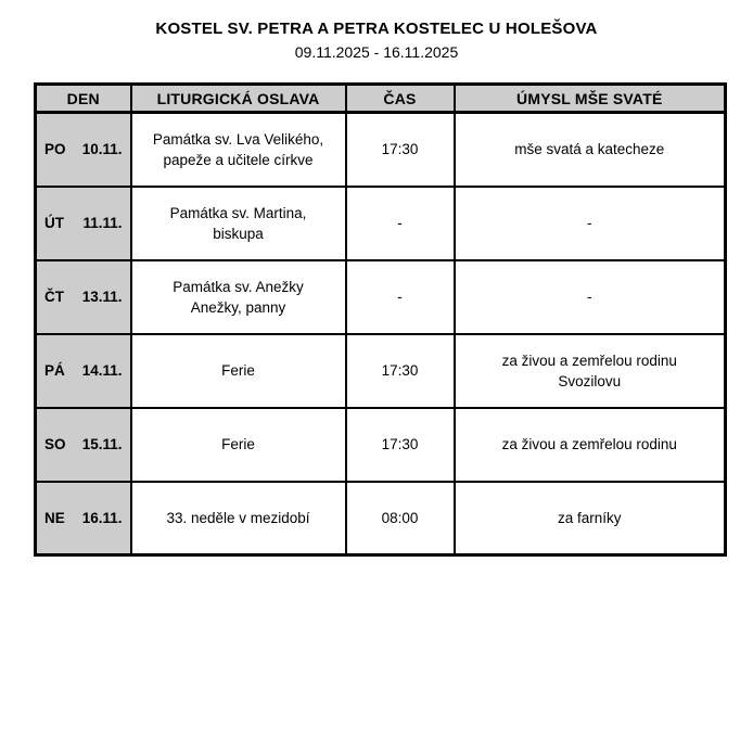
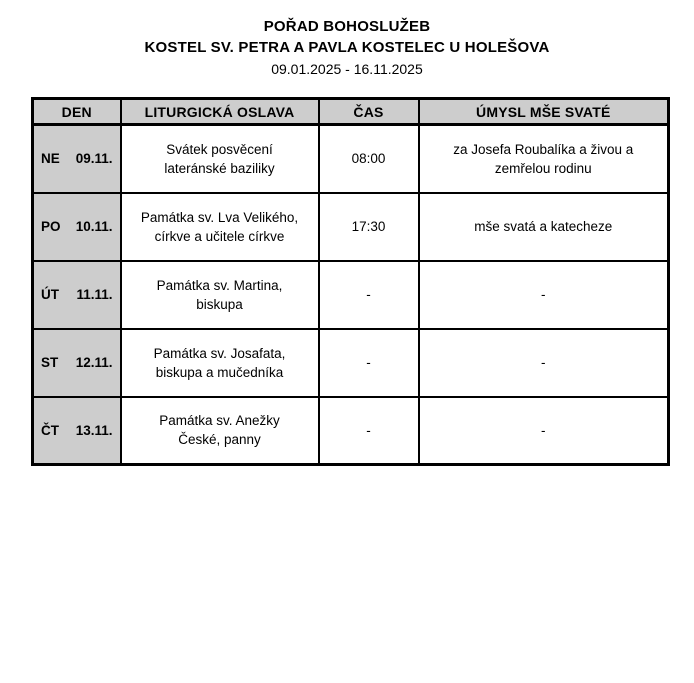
+ POŘAD BOHOSLUŽEB
- KOSTEL SV. PETRA A PETRA KOSTELEC U HOLEŠOVA
+ KOSTEL SV. PETRA A PAVLA KOSTELEC U HOLEŠOVA
- 09.11.2025 - 16.11.2025
+ 09.01.2025 - 16.11.2025
  DEN	LITURGICKÁ OSLAVA	ČAS	ÚMYSL MŠE SVATÉ
+ NE 09.11.	Svátek posvěcení lateránské baziliky	08:00	za Josefa Roubalíka a živou a zemřelou rodinu
- PO 10.11.	Památka sv. Lva Velikého, papeže a učitele církve	17:30	mše svatá a katecheze
+ PO 10.11.	Památka sv. Lva Velikého, církve a učitele církve	17:30	mše svatá a katecheze
  ÚT 11.11.	Památka sv. Martina, biskupa	-	-
+ ST 12.11.	Památka sv. Josafata, biskupa a mučedníka	-	-
- ČT 13.11.	Památka sv. Anežky Anežky, panny	-	-
+ ČT 13.11.	Památka sv. Anežky České, panny	-	-
- PÁ 14.11.	Ferie	17:30	za živou a zemřelou rodinu Svozilovu
- SO 15.11.	Ferie	17:30	za živou a zemřelou rodinu
- NE 16.11.	33. neděle v mezidobí	08:00	za farníky
